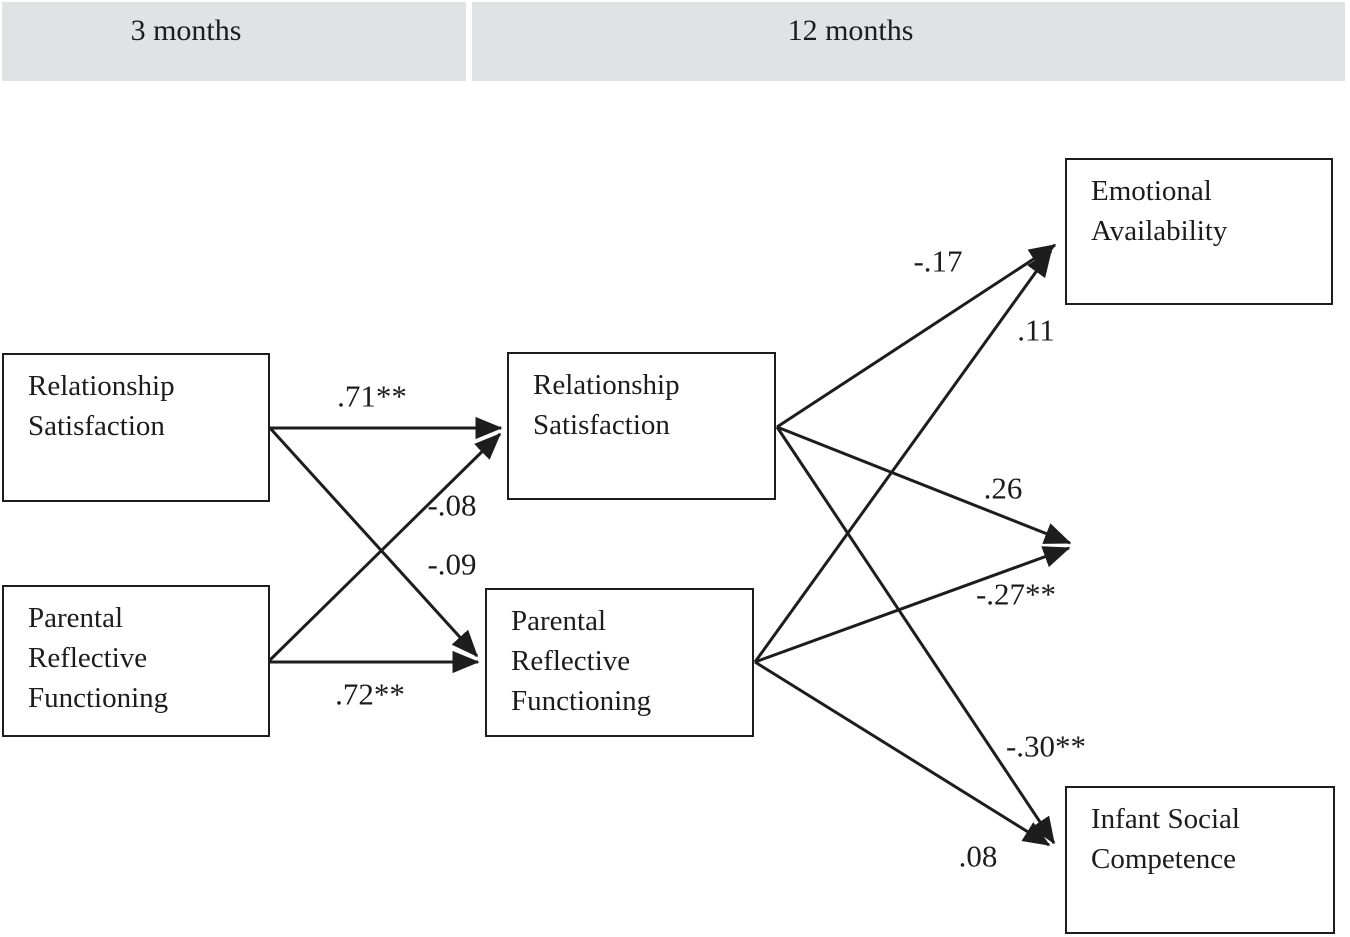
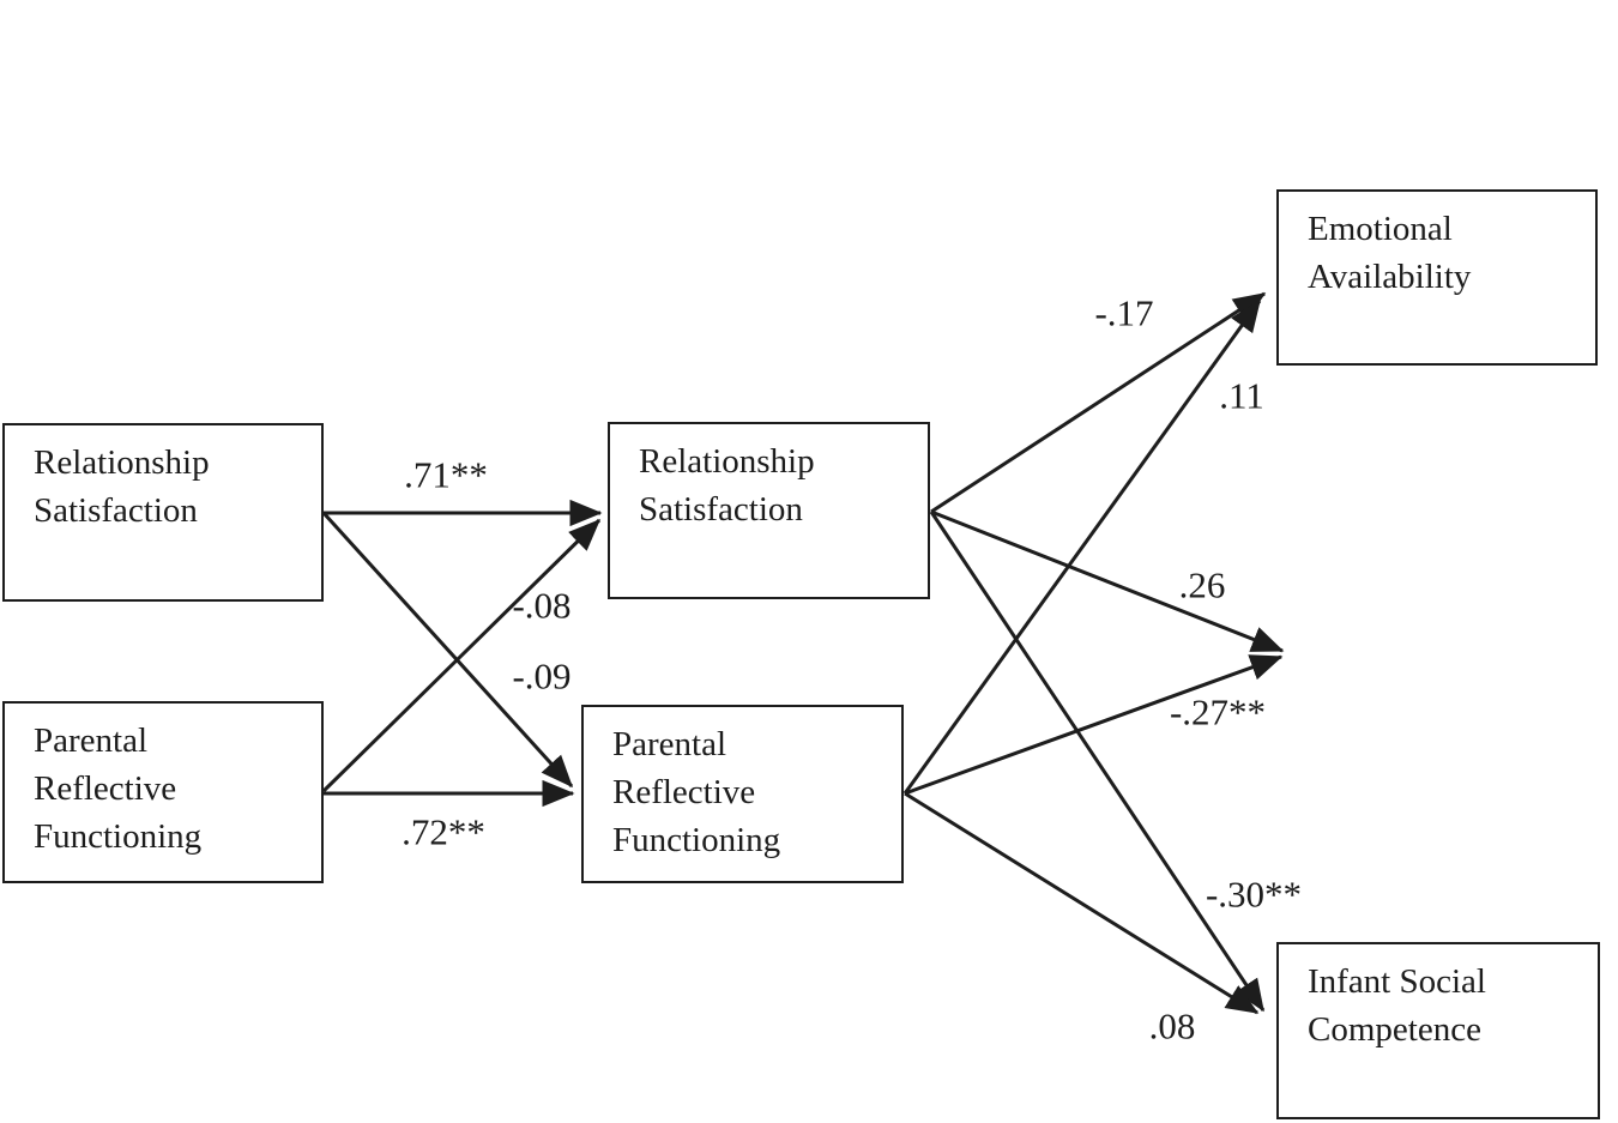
- 3 months
- 12 months
  Relationship
  Satisfaction
  Parental
  Reflective
  Functioning
  Relationship
  Satisfaction
  Parental
  Reflective
  Functioning
  Emotional
  Availability
  Infant Social
  Competence
  .71**
  -.08
  -.09
  .72**
  -.17
  .11
  .26
  -.27**
  -.30**
  .08
